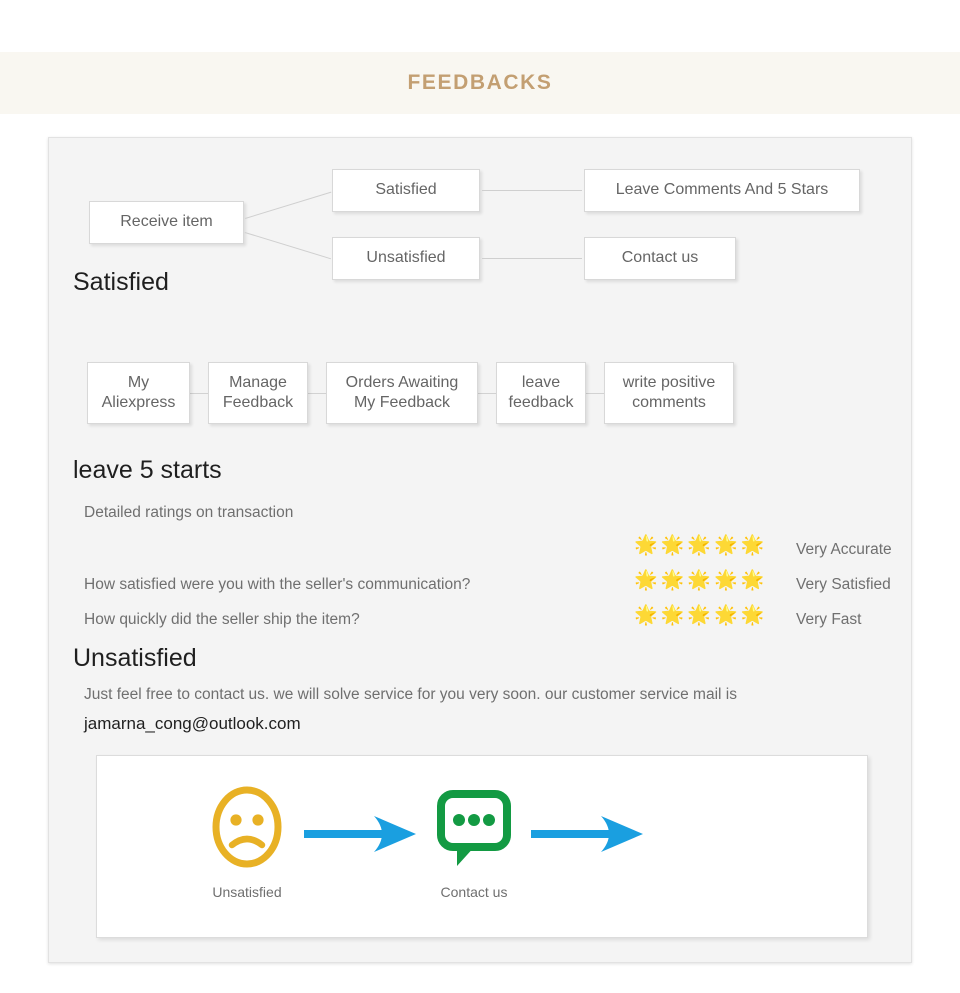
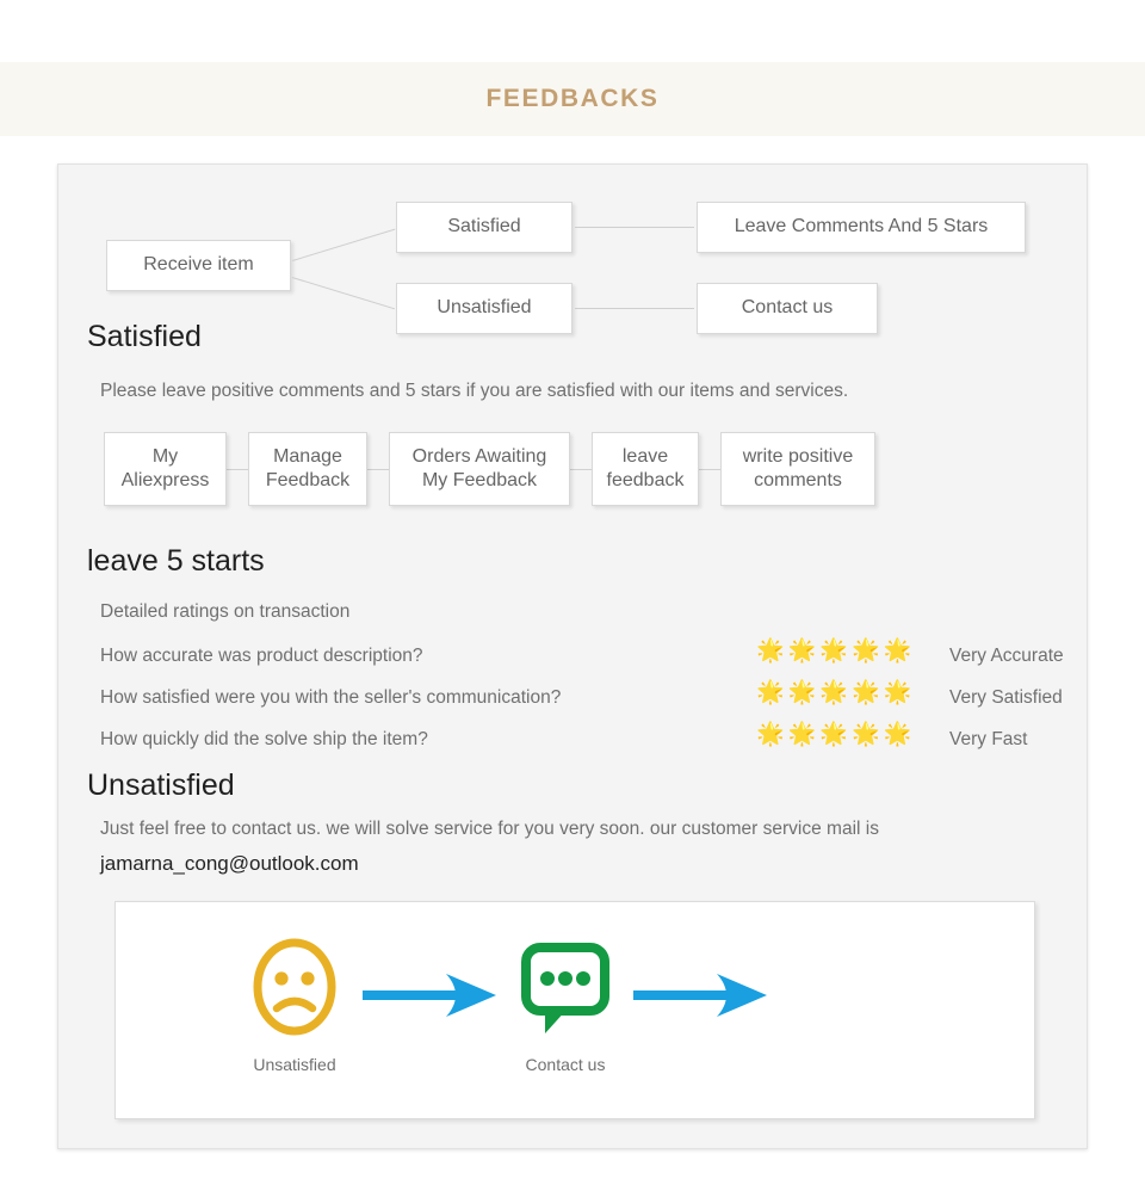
  FEEDBACKS
  Receive item
  Satisfied
  Unsatisfied
  Leave Comments And 5 Stars
  Contact us
  Satisfied
+ Please leave positive comments and 5 stars if you are satisfied with our items and services.
  My
  Aliexpress Manage
  Feedback Orders Awaiting
  My Feedback leave
  feedback write positive
  comments
  leave 5 starts
  Detailed ratings on transaction
+ How accurate was product description?
  🌟🌟🌟🌟🌟
  Very Accurate
  How satisfied were you with the seller's communication?
  🌟🌟🌟🌟🌟
  Very Satisfied
- How quickly did the seller ship the item?
+ How quickly did the solve ship the item?
  🌟🌟🌟🌟🌟
  Very Fast
  Unsatisfied
  Just feel free to contact us. we will solve service for you very soon. our customer service mail is jamarna_cong@outlook.com
  Unsatisfied
  Contact us
